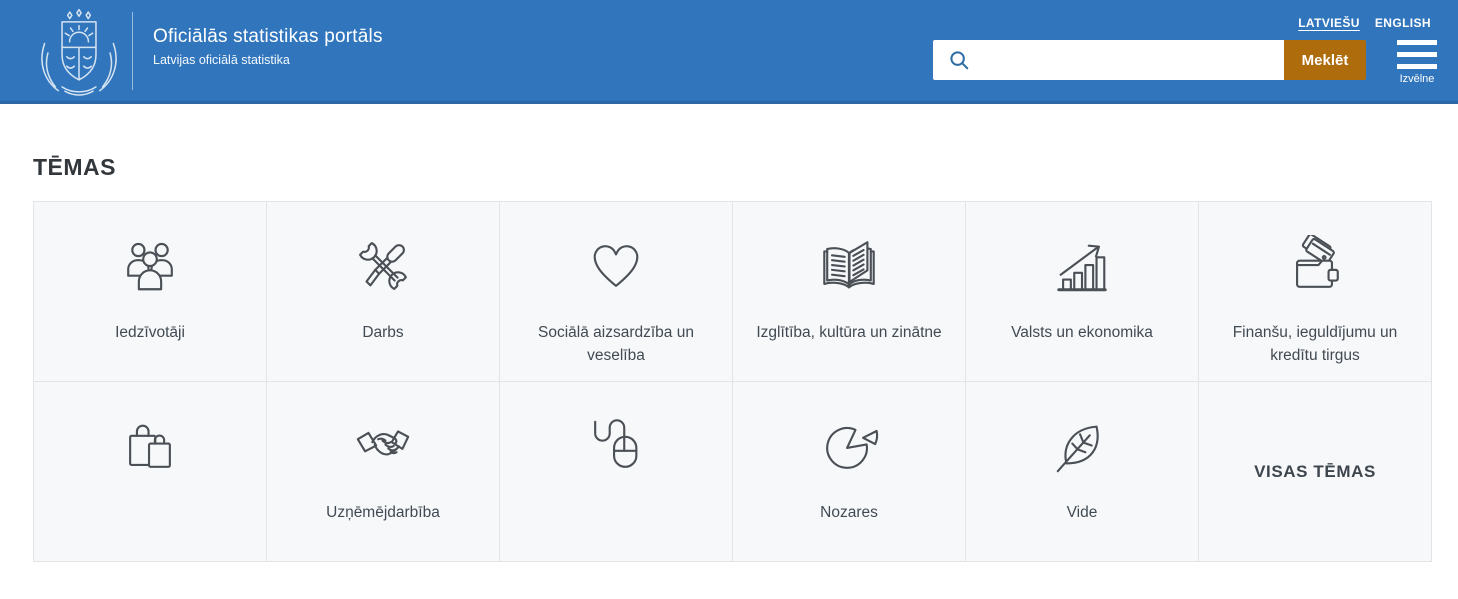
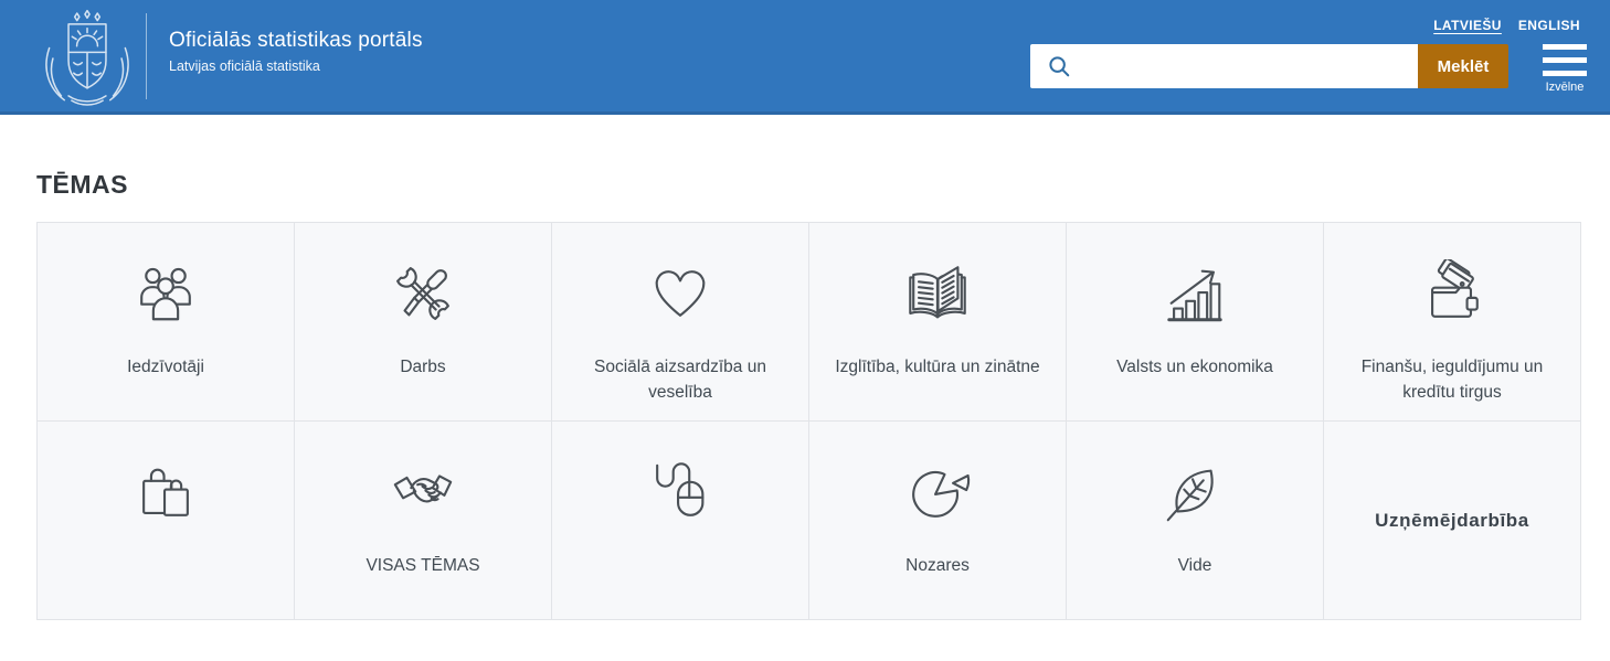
  Oficiālās statistikas portāls
  Latvijas oficiālā statistika
  LATVIEŠU
  ENGLISH
  Meklēt
  Izvēlne
  TĒMAS
  Iedzīvotāji
  Darbs
  Sociālā aizsardzība un veselība
  Izglītība, kultūra un zinātne
  Valsts un ekonomika
  Finanšu, ieguldījumu un kredītu tirgus
- Uzņēmējdarbība
+ VISAS TĒMAS
  Nozares
  Vide
- VISAS TĒMAS
+ Uzņēmējdarbība
